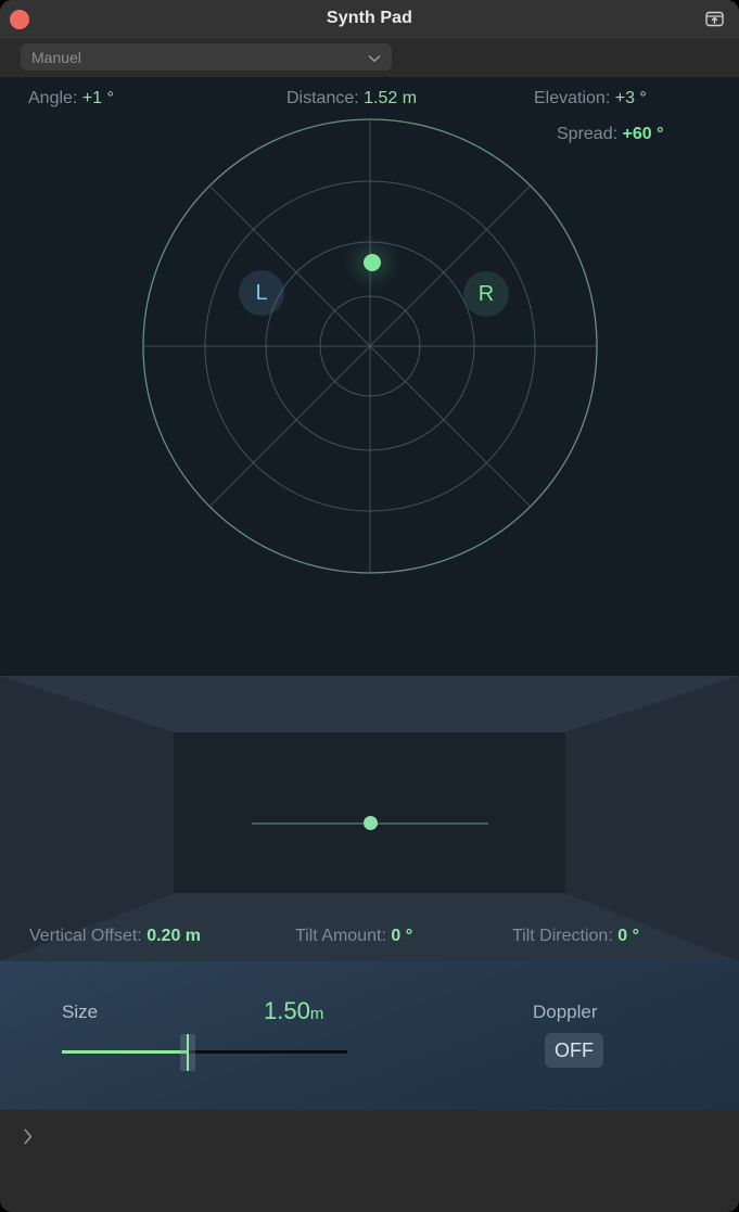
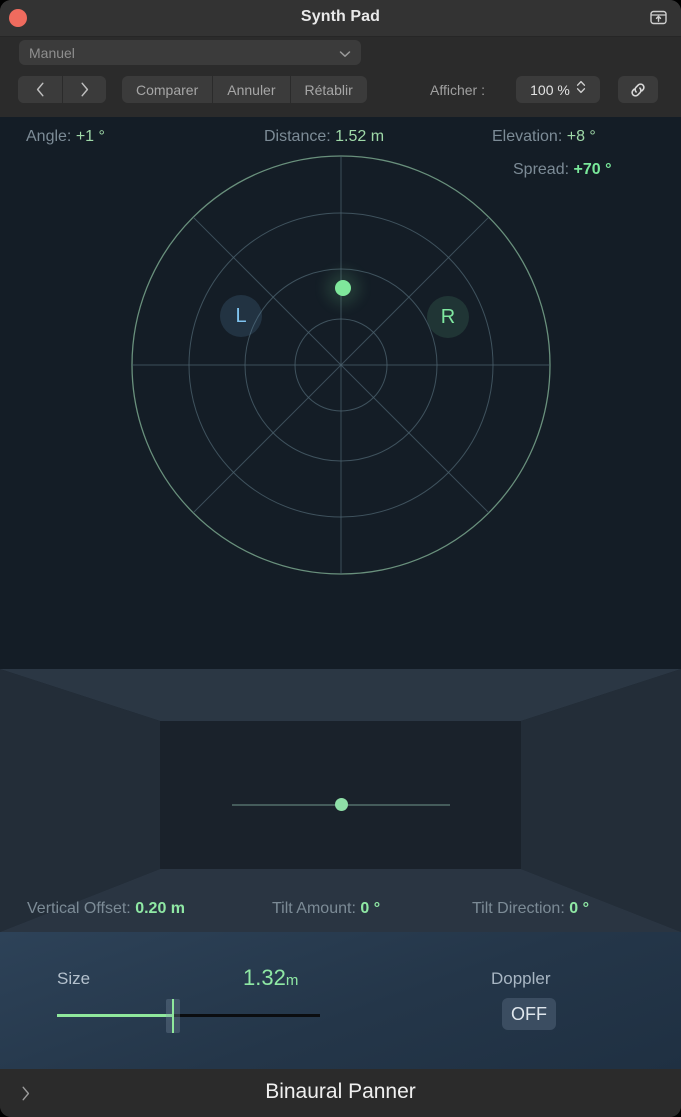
  Synth Pad
  Manuel
+ Comparer
+ Annuler
+ Rétablir
+ Afficher :
+ 100 %
  Angle: +1 °
  Distance: 1.52 m
- Elevation: +3 °
+ Elevation: +8 °
- Spread: +60 °
+ Spread: +70 °
  L
  R
  Vertical Offset: 0.20 m
  Tilt Amount: 0 °
  Tilt Direction: 0 °
  Size
- 1.50m
+ 1.32m
  Doppler
  OFF
+ Binaural Panner
